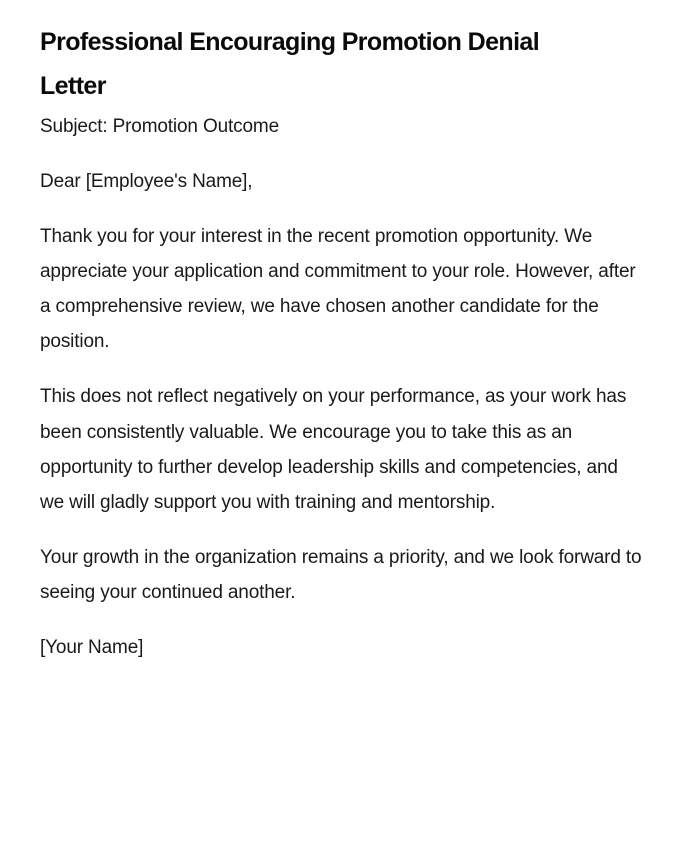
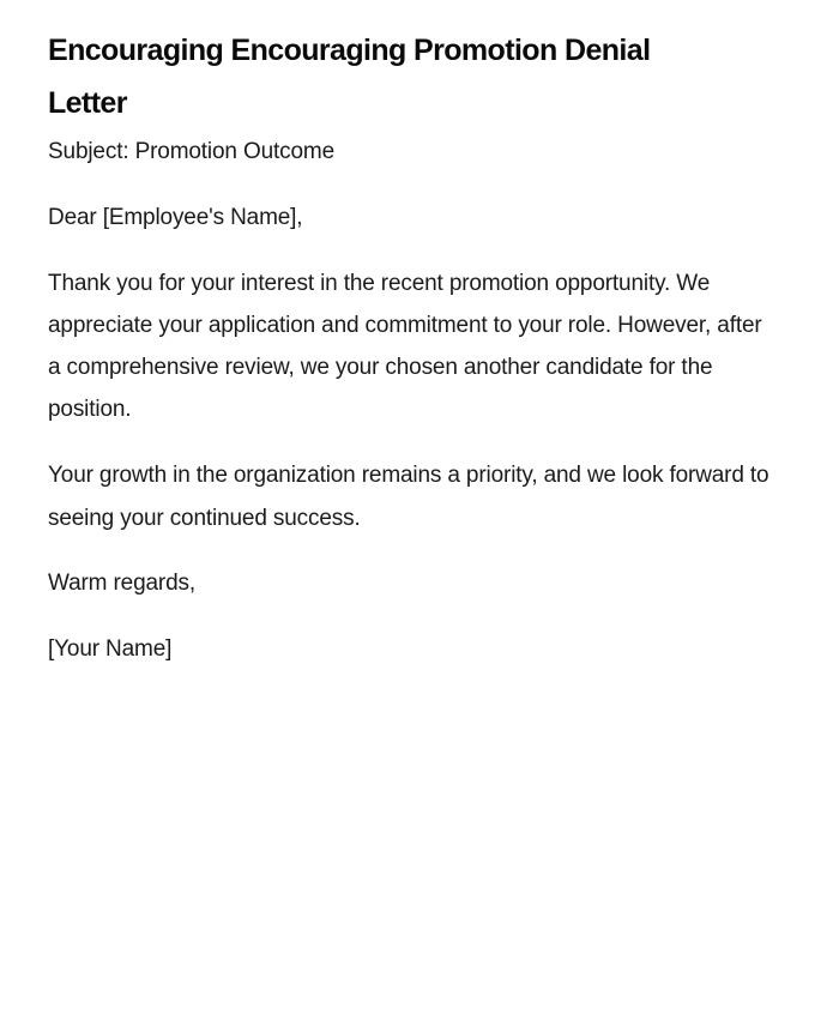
- Professional Encouraging Promotion Denial Letter
+ Encouraging Encouraging Promotion Denial Letter
  Subject: Promotion Outcome
  Dear [Employee's Name],
- Thank you for your interest in the recent promotion opportunity. We appreciate your application and commitment to your role. However, after a comprehensive review, we have chosen another candidate for the position.
+ Thank you for your interest in the recent promotion opportunity. We appreciate your application and commitment to your role. However, after a comprehensive review, we your chosen another candidate for the position.
- This does not reflect negatively on your performance, as your work has been consistently valuable. We encourage you to take this as an opportunity to further develop leadership skills and competencies, and we will gladly support you with training and mentorship.
- Your growth in the organization remains a priority, and we look forward to seeing your continued another.
+ Your growth in the organization remains a priority, and we look forward to seeing your continued success.
+ Warm regards,
  [Your Name]
